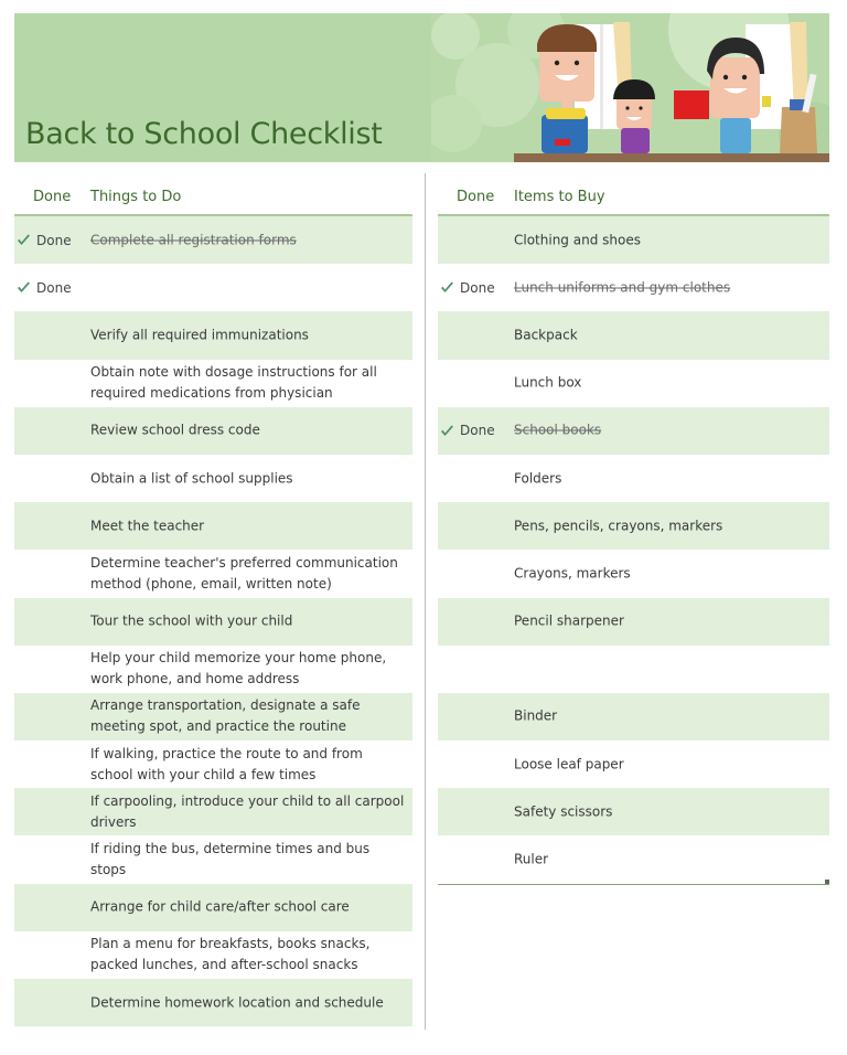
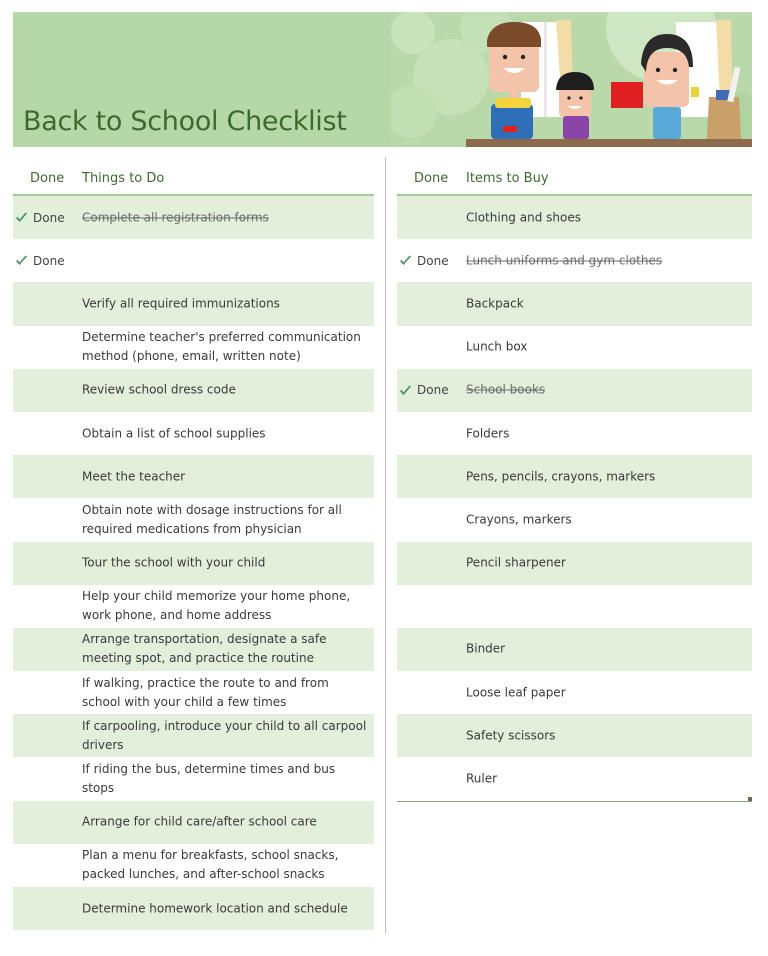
  Back to School Checklist
  Done
  Things to Do
  Done
  Complete all registration forms
  Done
  Verify all required immunizations
- Obtain note with dosage instructions for all required medications from physician
+ Determine teacher's preferred communication method (phone, email, written note)
  Review school dress code
  Obtain a list of school supplies
  Meet the teacher
- Determine teacher's preferred communication method (phone, email, written note)
+ Obtain note with dosage instructions for all required medications from physician
  Tour the school with your child
  Help your child memorize your home phone, work phone, and home address
  Arrange transportation, designate a safe meeting spot, and practice the routine
  If walking, practice the route to and from school with your child a few times
  If carpooling, introduce your child to all carpool drivers
  If riding the bus, determine times and bus stops
  Arrange for child care/after school care
- Plan a menu for breakfasts, books snacks, packed lunches, and after-school snacks
+ Plan a menu for breakfasts, school snacks, packed lunches, and after-school snacks
  Determine homework location and schedule
  Done
  Items to Buy
  Clothing and shoes
  Done
  Lunch uniforms and gym clothes
  Backpack
  Lunch box
  Done
  School books
  Folders
  Pens, pencils, crayons, markers
  Crayons, markers
  Pencil sharpener
  Binder
  Loose leaf paper
  Safety scissors
  Ruler
